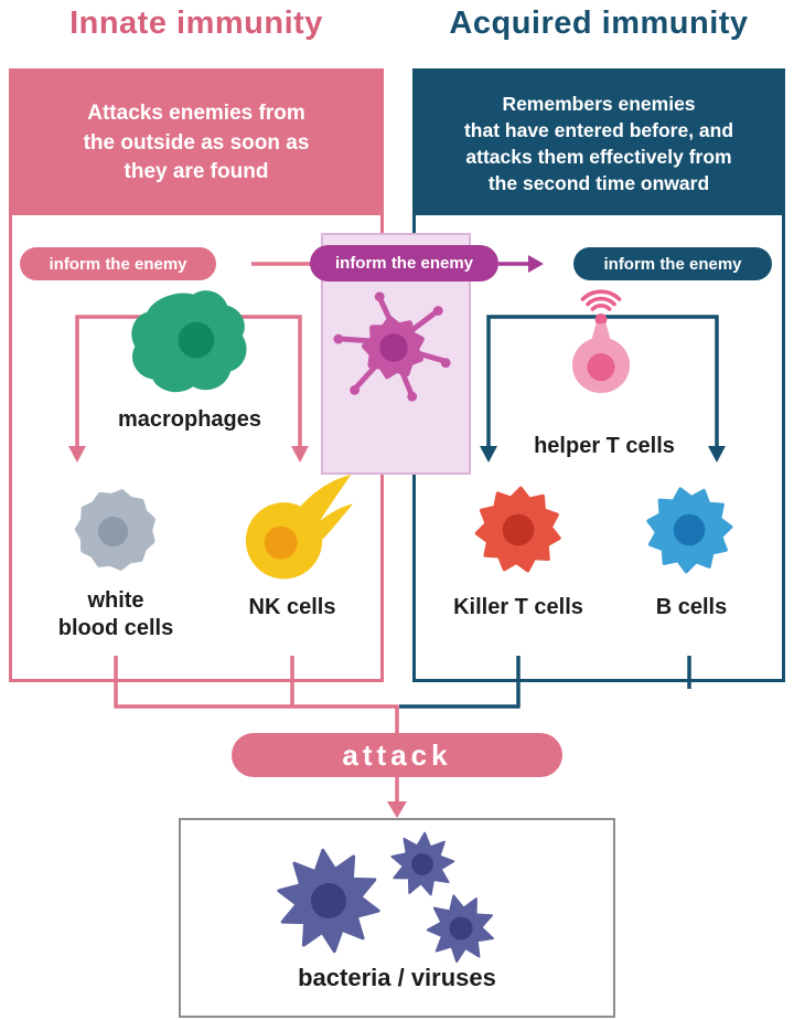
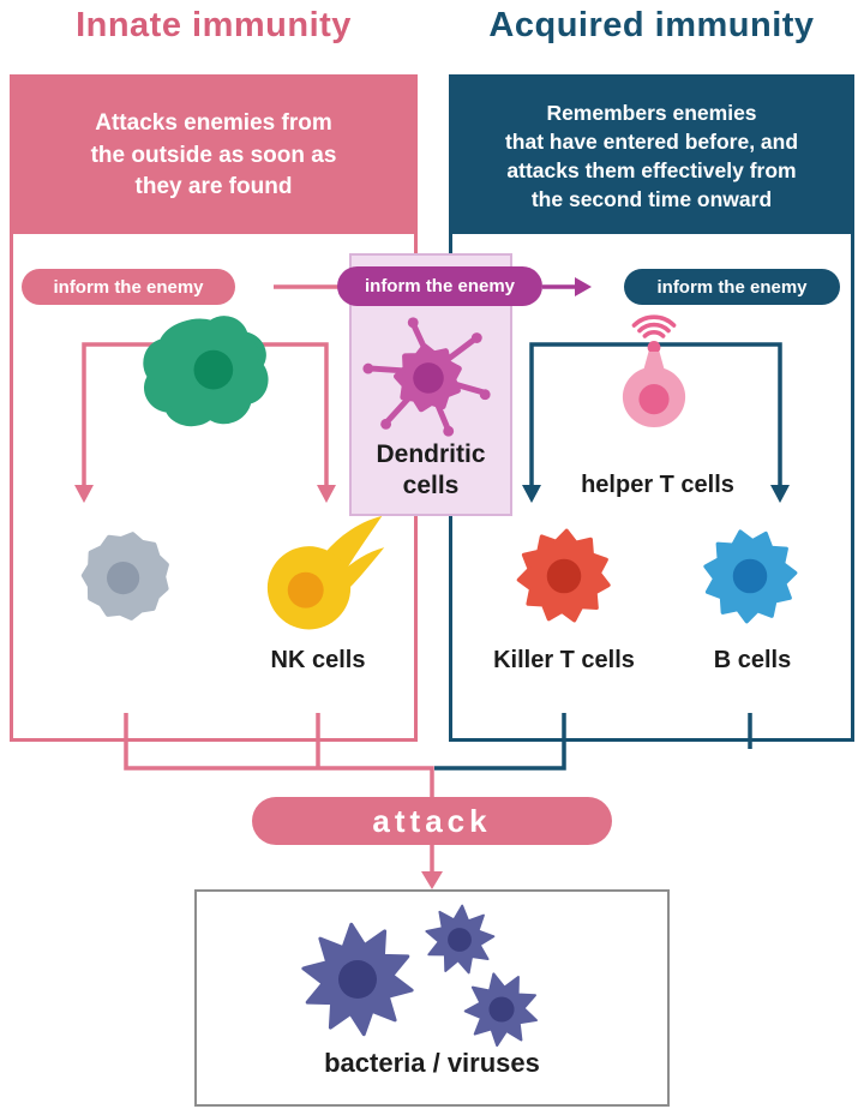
  Innate immunity
  Acquired immunity
  Attacks enemies from
  the outside as soon as
  they are found
  Remembers enemies
  that have entered before, and
  attacks them effectively from
  the second time onward
  inform the enemy
  inform the enemy
  inform the enemy
- macrophages
- white
- blood cells
  NK cells
+ Dendritic
+ cells
  helper T cells
  Killer T cells
  B cells
  attack
  bacteria / viruses
